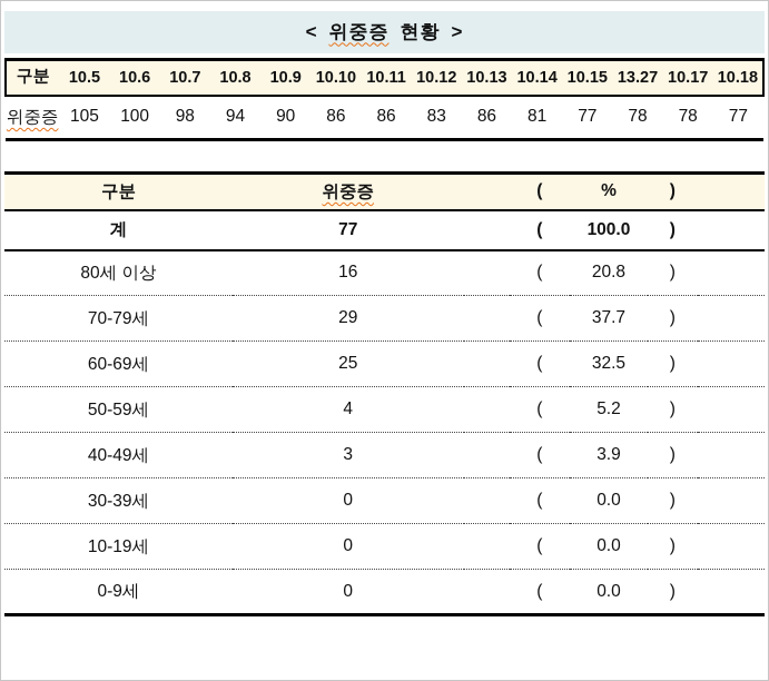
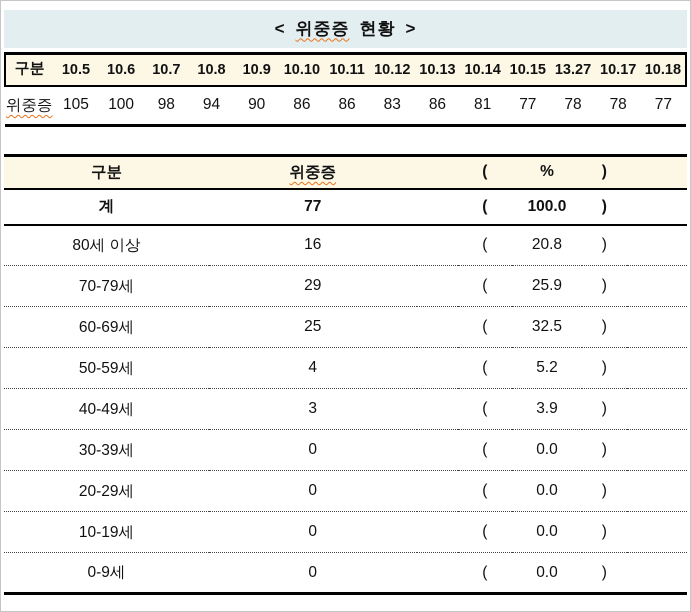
  <
  위중증
  현황
  >
  구분	10.5	10.6	10.7	10.8	10.9	10.10	10.11	10.12	10.13	10.14	10.15	13.27	10.17	10.18
  위중증	105	100	98	94	90	86	86	83	86	81	77	78	78	77
  구분	위중증		(	%	)
  계	77		(	100.0	)
  80세 이상	16		(	20.8	)
- 70-79세	29		(	37.7	)
+ 70-79세	29		(	25.9	)
  60-69세	25		(	32.5	)
  50-59세	4		(	5.2	)
  40-49세	3		(	3.9	)
  30-39세	0		(	0.0	)
+ 20-29세	0		(	0.0	)
  10-19세	0		(	0.0	)
  0-9세	0		(	0.0	)
